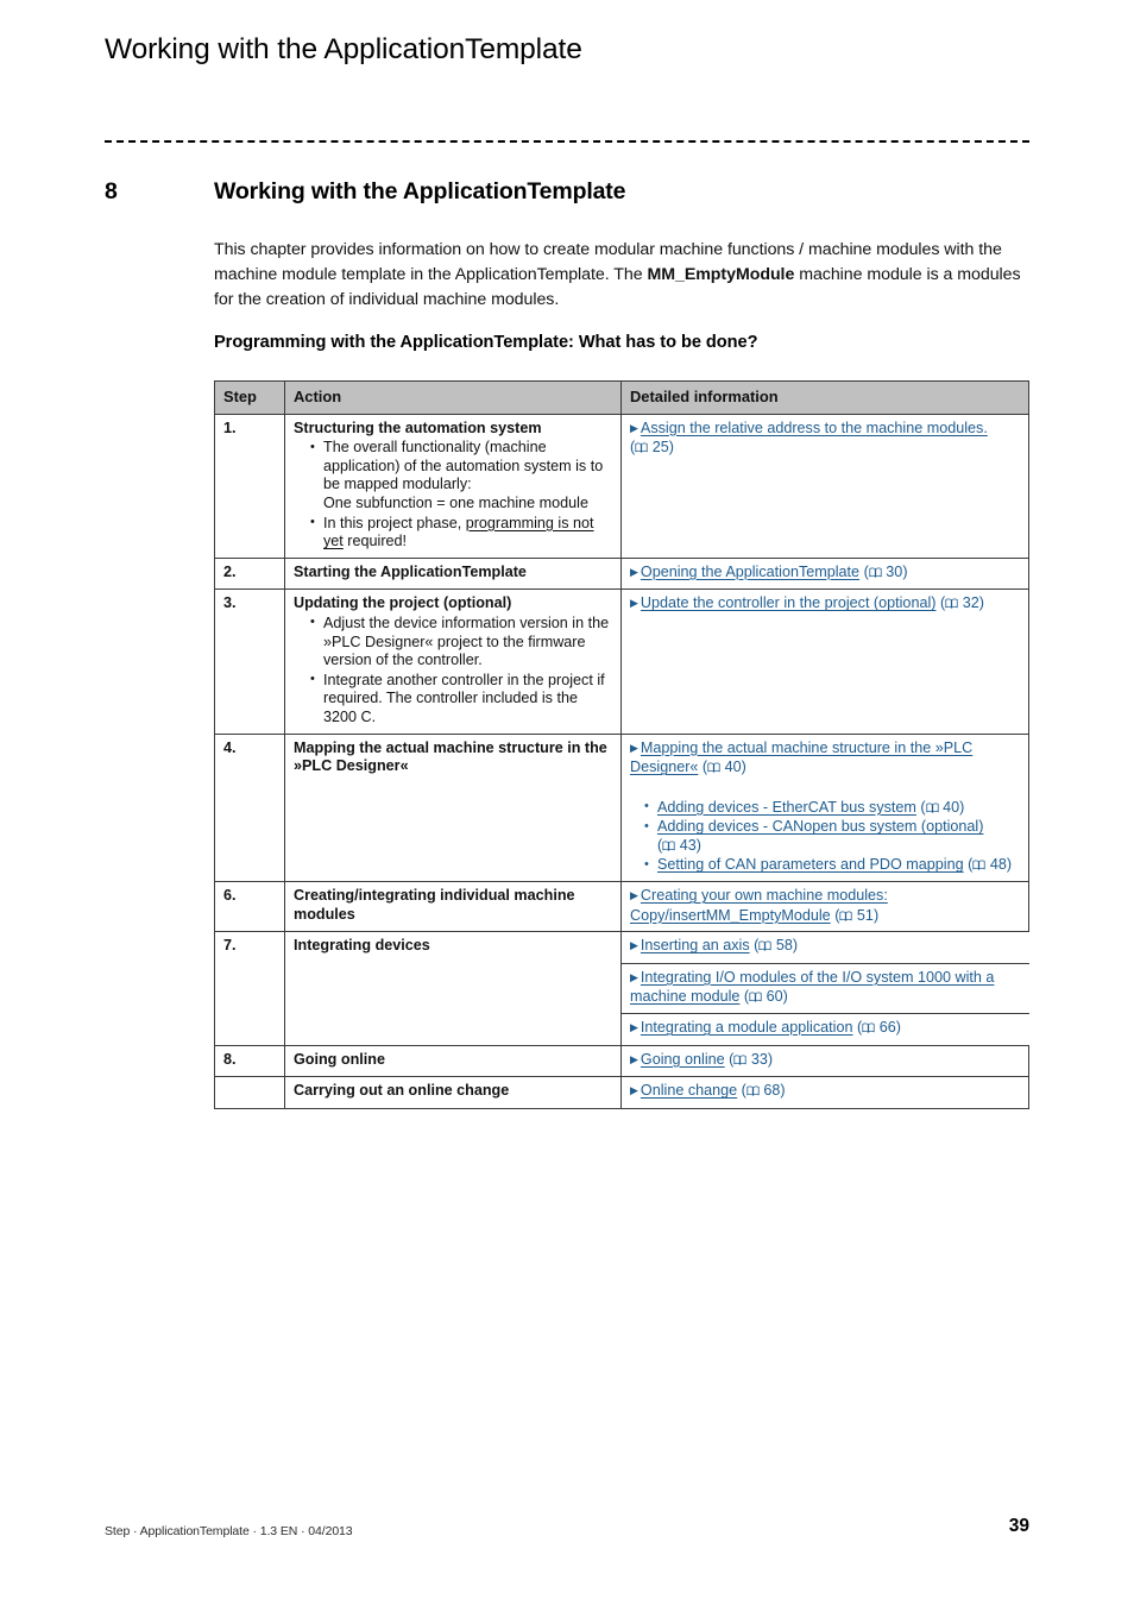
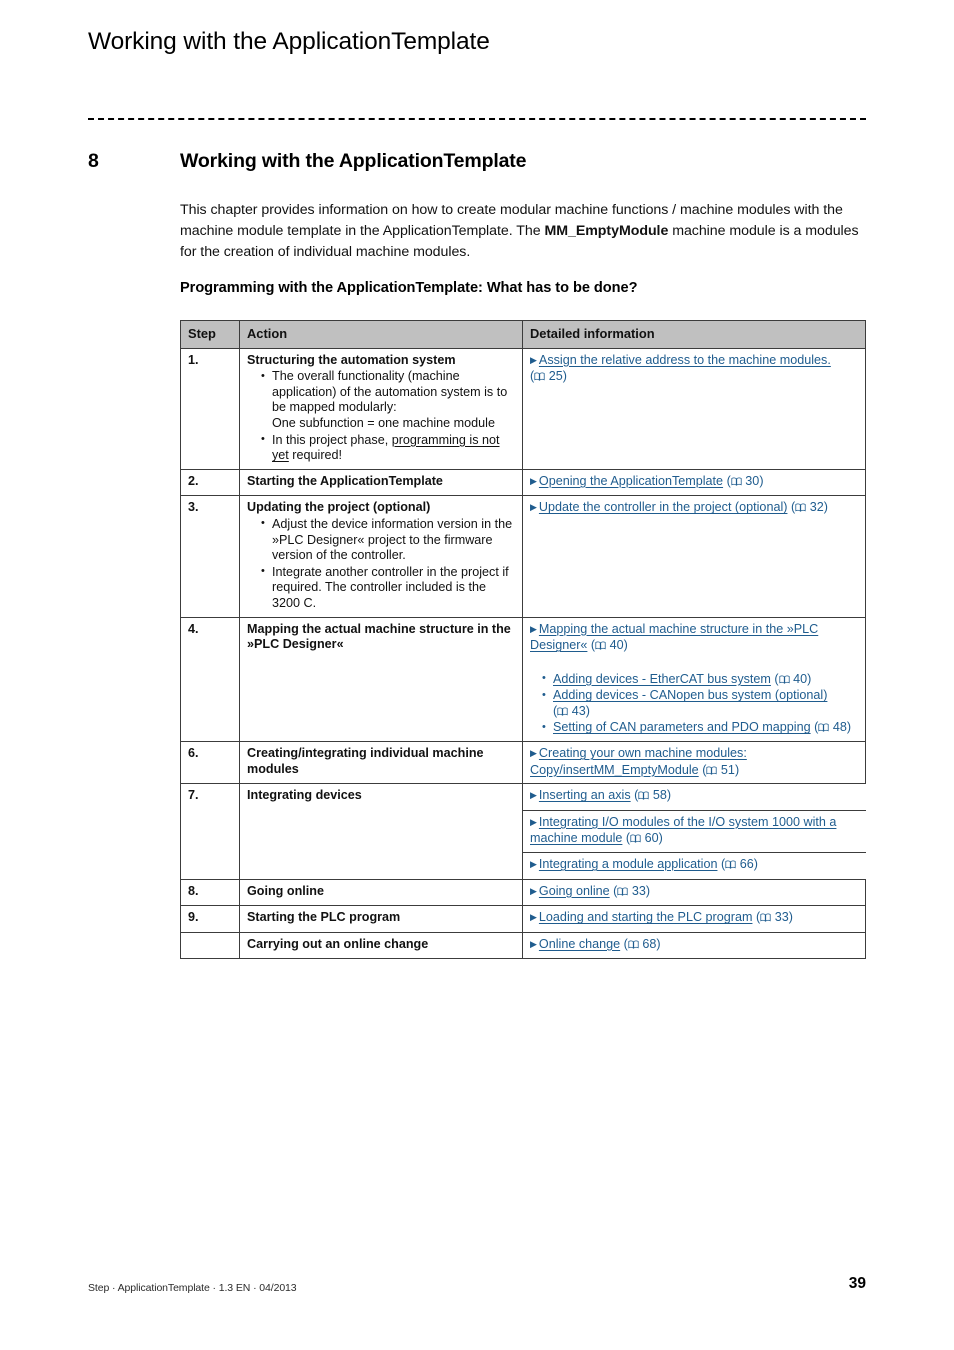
  Working with the ApplicationTemplate
  8
  Working with the ApplicationTemplate
  This chapter provides information on how to create modular machine functions / machine modules with the machine module template in the ApplicationTemplate. The MM_EmptyModule machine module is a modules for the creation of individual machine modules.
  Programming with the ApplicationTemplate: What has to be done?
  Step	Action	Detailed information
  1.	Structuring the automation systemThe overall functionality (machine application) of the automation system is to be mapped modularly:One subfunction = one machine moduleIn this project phase, programming is not yet required!	▶ Assign the relative address to the machine modules. ( 25)
  2.	Starting the ApplicationTemplate	▶ Opening the ApplicationTemplate ( 30)
  3.	Updating the project (optional)Adjust the device information version in the »PLC Designer« project to the firmware version of the controller.Integrate another controller in the project if required. The controller included is the 3200 C.	▶ Update the controller in the project (optional) ( 32)
  4.	Mapping the actual machine structure in the »PLC Designer«	▶ Mapping the actual machine structure in the »PLC Designer« ( 40)Adding devices - EtherCAT bus system ( 40)Adding devices - CANopen bus system (optional) ( 43)Setting of CAN parameters and PDO mapping ( 48)
  6.	Creating/integrating individual machine modules	▶ Creating your own machine modules: Copy/insertMM_EmptyModule ( 51)
  7.	Integrating devices
  ▶ Inserting an axis ( 58)
  ▶ Integrating I/O modules of the I/O system 1000 with a machine module ( 60)
  ▶ Integrating a module application ( 66)
  8.	Going online	▶ Going online ( 33)
+ 9.	Starting the PLC program	▶ Loading and starting the PLC program ( 33)
  	Carrying out an online change	▶ Online change ( 68)
  Step · ApplicationTemplate · 1.3 EN · 04/2013
  39
